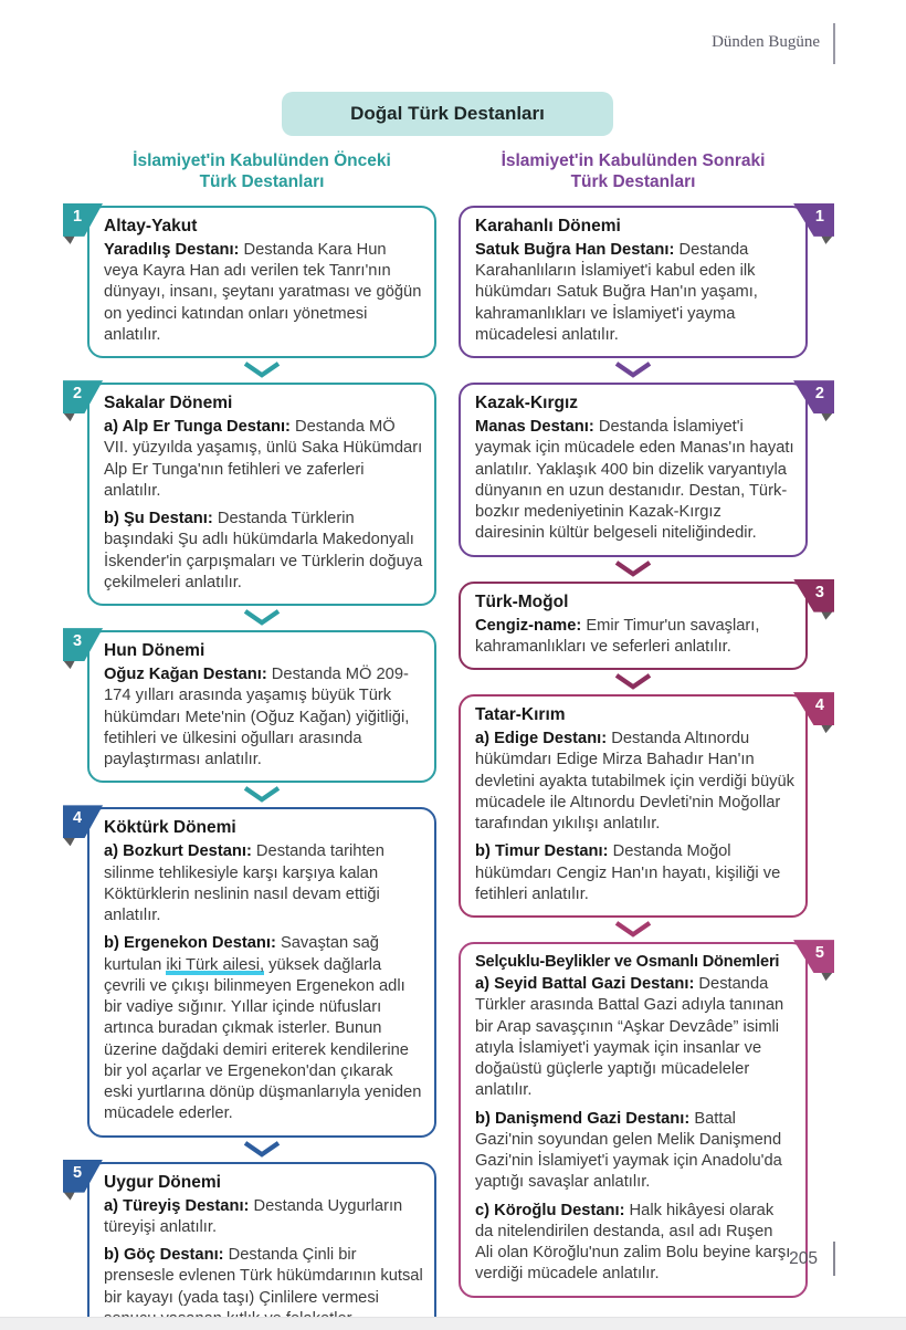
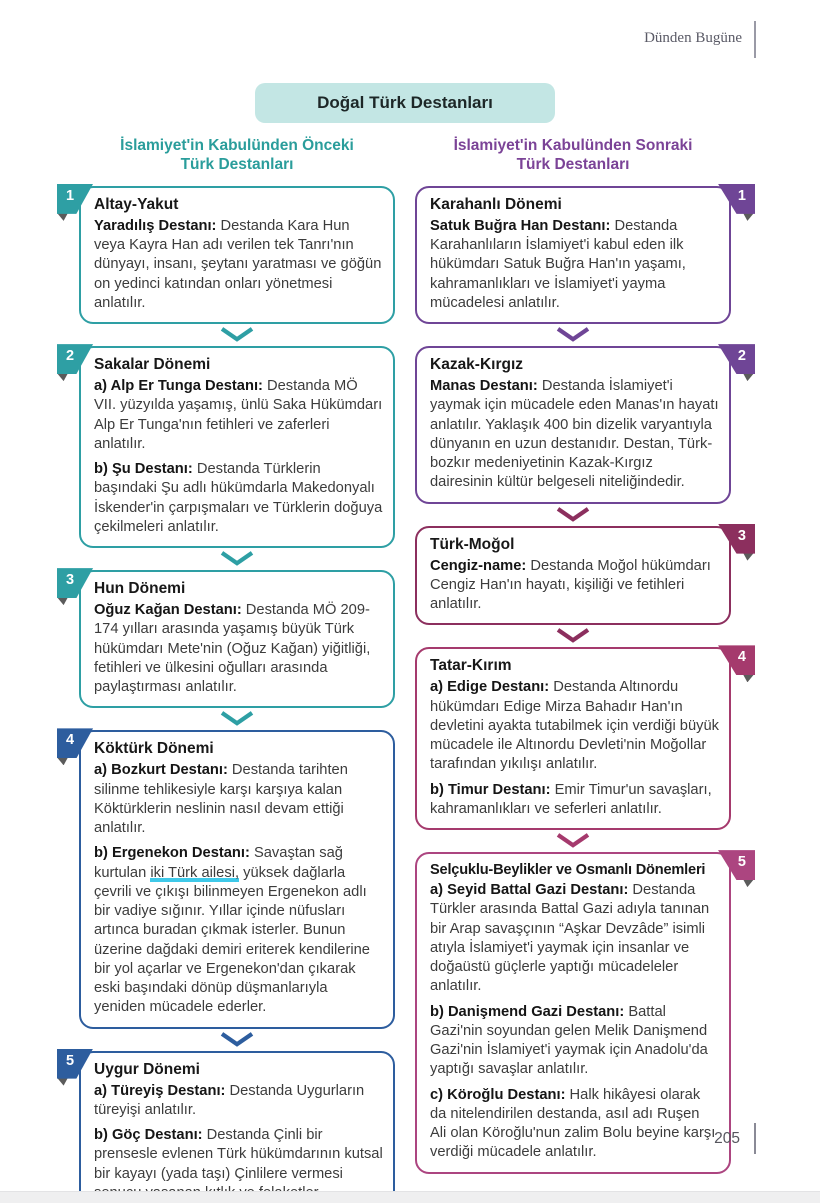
  Dünden Bugüne
  Doğal Türk Destanları
  İslamiyet'in Kabulünden Önceki
  Türk Destanları
  1
  Altay-Yakut
  Yaradılış Destanı: Destanda Kara Hun veya Kayra Han adı verilen tek Tanrı'nın dünyayı, insanı, şeytanı yaratması ve göğün on yedinci katından onları yönetmesi anlatılır.
  2
  Sakalar Dönemi
  a) Alp Er Tunga Destanı: Destanda MÖ VII. yüzyılda yaşamış, ünlü Saka Hükümdarı Alp Er Tunga'nın fetihleri ve zaferleri anlatılır.
  b) Şu Destanı: Destanda Türklerin başındaki Şu adlı hükümdarla Makedonyalı İskender'in çarpışmaları ve Türklerin doğuya çekilmeleri anlatılır.
  3
  Hun Dönemi
  Oğuz Kağan Destanı: Destanda MÖ 209-174 yılları arasında yaşamış büyük Türk hükümdarı Mete'nin (Oğuz Kağan) yiğitliği, fetihleri ve ülkesini oğulları arasında paylaştırması anlatılır.
  4
  Köktürk Dönemi
  a) Bozkurt Destanı: Destanda tarihten silinme tehlikesiyle karşı karşıya kalan Köktürklerin neslinin nasıl devam ettiği anlatılır.
- b) Ergenekon Destanı: Savaştan sağ kurtulan iki Türk ailesi, yüksek dağlarla çevrili ve çıkışı bilinmeyen Ergenekon adlı bir vadiye sığınır. Yıllar içinde nüfusları artınca buradan çıkmak isterler. Bunun üzerine dağdaki demiri eriterek kendilerine bir yol açarlar ve Ergenekon'dan çıkarak eski yurtlarına dönüp düşmanlarıyla yeniden mücadele ederler.
+ b) Ergenekon Destanı: Savaştan sağ kurtulan iki Türk ailesi, yüksek dağlarla çevrili ve çıkışı bilinmeyen Ergenekon adlı bir vadiye sığınır. Yıllar içinde nüfusları artınca buradan çıkmak isterler. Bunun üzerine dağdaki demiri eriterek kendilerine bir yol açarlar ve Ergenekon'dan çıkarak eski başındaki dönüp düşmanlarıyla yeniden mücadele ederler.
  5
  Uygur Dönemi
  a) Türeyiş Destanı: Destanda Uygurların türeyişi anlatılır.
  İslamiyet'in Kabulünden Sonraki
  Türk Destanları
  1
  Karahanlı Dönemi
  Satuk Buğra Han Destanı: Destanda Karahanlıların İslamiyet'i kabul eden ilk hükümdarı Satuk Buğra Han'ın yaşamı, kahramanlıkları ve İslamiyet'i yayma mücadelesi anlatılır.
  2
  Kazak-Kırgız
  Manas Destanı: Destanda İslamiyet'i yaymak için mücadele eden Manas'ın hayatı anlatılır. Yaklaşık 400 bin dizelik varyantıyla dünyanın en uzun destanıdır. Destan, Türk-bozkır medeniyetinin Kazak-Kırgız dairesinin kültür belgeseli niteliğindedir.
  3
  Türk-Moğol
- Cengiz-name: Emir Timur'un savaşları, kahramanlıkları ve seferleri anlatılır.
+ Cengiz-name: Destanda Moğol hükümdarı Cengiz Han'ın hayatı, kişiliği ve fetihleri anlatılır.
  4
  Tatar-Kırım
  a) Edige Destanı: Destanda Altınordu hükümdarı Edige Mirza Bahadır Han'ın devletini ayakta tutabilmek için verdiği büyük mücadele ile Altınordu Devleti'nin Moğollar tarafından yıkılışı anlatılır.
- b) Timur Destanı: Destanda Moğol hükümdarı Cengiz Han'ın hayatı, kişiliği ve fetihleri anlatılır.
+ b) Timur Destanı: Emir Timur'un savaşları, kahramanlıkları ve seferleri anlatılır.
  5
  Selçuklu-Beylikler ve Osmanlı Dönemleri
  a) Seyid Battal Gazi Destanı: Destanda Türkler arasında Battal Gazi adıyla tanınan bir Arap savaşçının “Aşkar Devzâde” isimli atıyla İslamiyet'i yaymak için insanlar ve doğaüstü güçlerle yaptığı mücadeleler anlatılır.
  b) Danişmend Gazi Destanı: Battal Gazi'nin soyundan gelen Melik Danişmend Gazi'nin İslamiyet'i yaymak için Anadolu'da yaptığı savaşlar anlatılır.
  c) Köroğlu Destanı: Halk hikâyesi olarak da nitelendirilen destanda, asıl adı Ruşen Ali olan Köroğlu'nun zalim Bolu beyine karşı verdiği mücadele anlatılır.
  205
